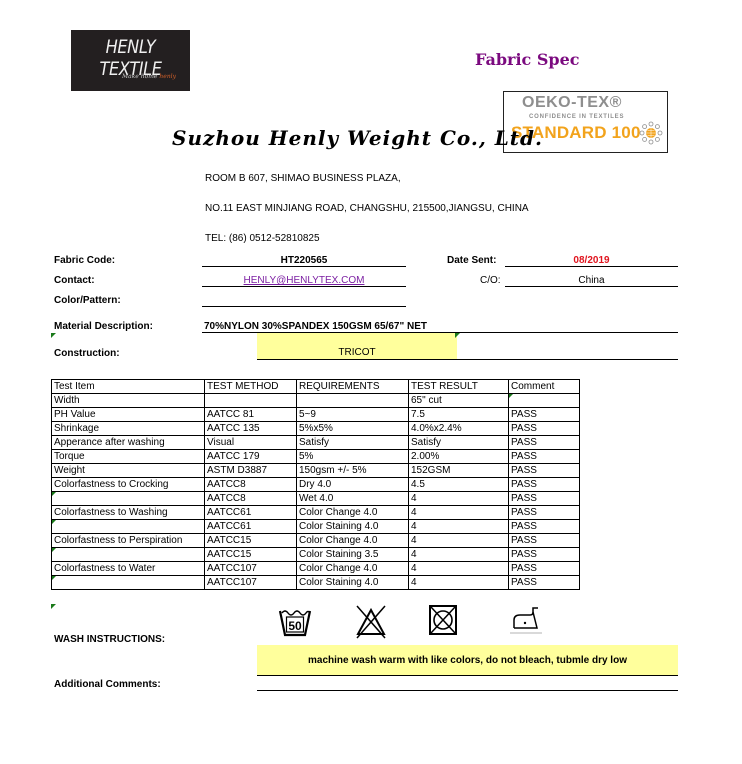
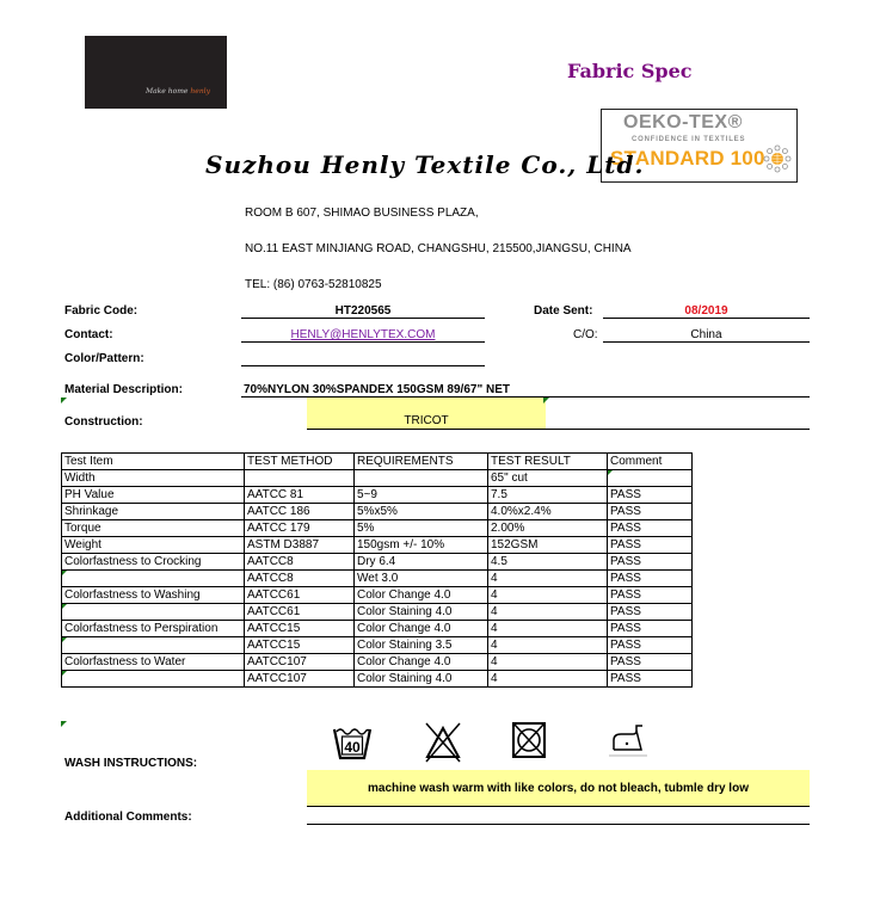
- HENLY TEXTILE
  Fabric Spec
  OEKO-TEX®
  STANDARD 100
- Suzhou Henly Weight Co., Ltd.
+ Suzhou Henly Textile Co., Ltd.
  ROOM B 607, SHIMAO BUSINESS PLAZA,
  NO.11 EAST MINJIANG ROAD, CHANGSHU, 215500,JIANGSU, CHINA
- TEL: (86) 0512-52810825
+ TEL: (86) 0763-52810825
  Fabric Code:
  HT220565
  Date Sent:
  08/2019
  Contact:
  HENLY@HENLYTEX.COM
  C/O:
  China
  Color/Pattern:
  Material Description:
- 70%NYLON 30%SPANDEX 150GSM 65/67" NET
+ 70%NYLON 30%SPANDEX 150GSM 89/67" NET
  Construction:
  TRICOT
  Test Item	TEST METHOD	REQUIREMENTS	TEST RESULT	Comment
  Width			65" cut
  PH Value	AATCC 81	5~9	7.5	PASS
- Shrinkage	AATCC 135	5%x5%	4.0%x2.4%	PASS
+ Shrinkage	AATCC 186	5%x5%	4.0%x2.4%	PASS
- Apperance after washing	Visual	Satisfy	Satisfy	PASS
  Torque	AATCC 179	5%	2.00%	PASS
- Weight	ASTM D3887	150gsm +/- 5%	152GSM	PASS
+ Weight	ASTM D3887	150gsm +/- 10%	152GSM	PASS
- Colorfastness to Crocking	AATCC8	Dry 4.0	4.5	PASS
+ Colorfastness to Crocking	AATCC8	Dry 6.4	4.5	PASS
- 	AATCC8	Wet 4.0	4	PASS
+ 	AATCC8	Wet 3.0	4	PASS
  Colorfastness to Washing	AATCC61	Color Change 4.0	4	PASS
  	AATCC61	Color Staining 4.0	4	PASS
  Colorfastness to Perspiration	AATCC15	Color Change 4.0	4	PASS
  	AATCC15	Color Staining 3.5	4	PASS
  Colorfastness to Water	AATCC107	Color Change 4.0	4	PASS
  	AATCC107	Color Staining 4.0	4	PASS
- 50
+ 40
  WASH INSTRUCTIONS:
  machine wash warm with like colors, do not bleach, tubmle dry low
  Additional Comments:
